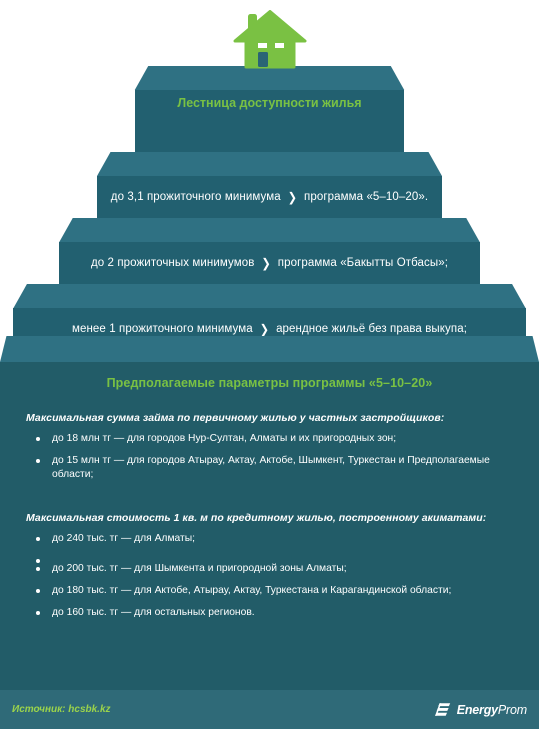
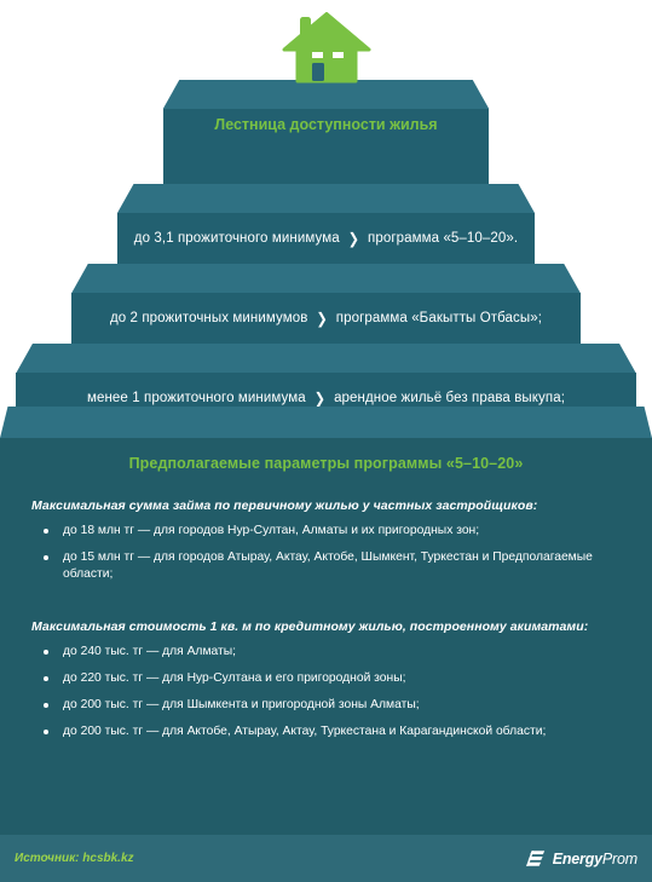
  Лестница доступности жилья
  до 3,1 прожиточного минимума
  ❯
  программа «5–10–20».
  до 2 прожиточных минимумов
  ❯
  программа «Бакытты Отбасы»;
  менее 1 прожиточного минимума
  ❯
  арендное жильё без права выкупа;
  Предполагаемые параметры программы «5–10–20»
  Максимальная сумма займа по первичному жилью у частных застройщиков:
  до 18 млн тг — для городов Нур-Султан, Алматы и их пригородных зон;
  до 15 млн тг — для городов Атырау, Актау, Актобе, Шымкент, Туркестан и Предполагаемые области;
  Максимальная стоимость 1 кв. м по кредитному жилью, построенному акиматами:
  до 240 тыс. тг — для Алматы;
+ до 220 тыс. тг — для Нур-Султана и его пригородной зоны;
  до 200 тыс. тг — для Шымкента и пригородной зоны Алматы;
- до 180 тыс. тг — для Актобе, Атырау, Актау, Туркестана и Карагандинской области;
+ до 200 тыс. тг — для Актобе, Атырау, Актау, Туркестана и Карагандинской области;
- до 160 тыс. тг — для остальных регионов.
  Источник: hcsbk.kz
  EnergyProm
